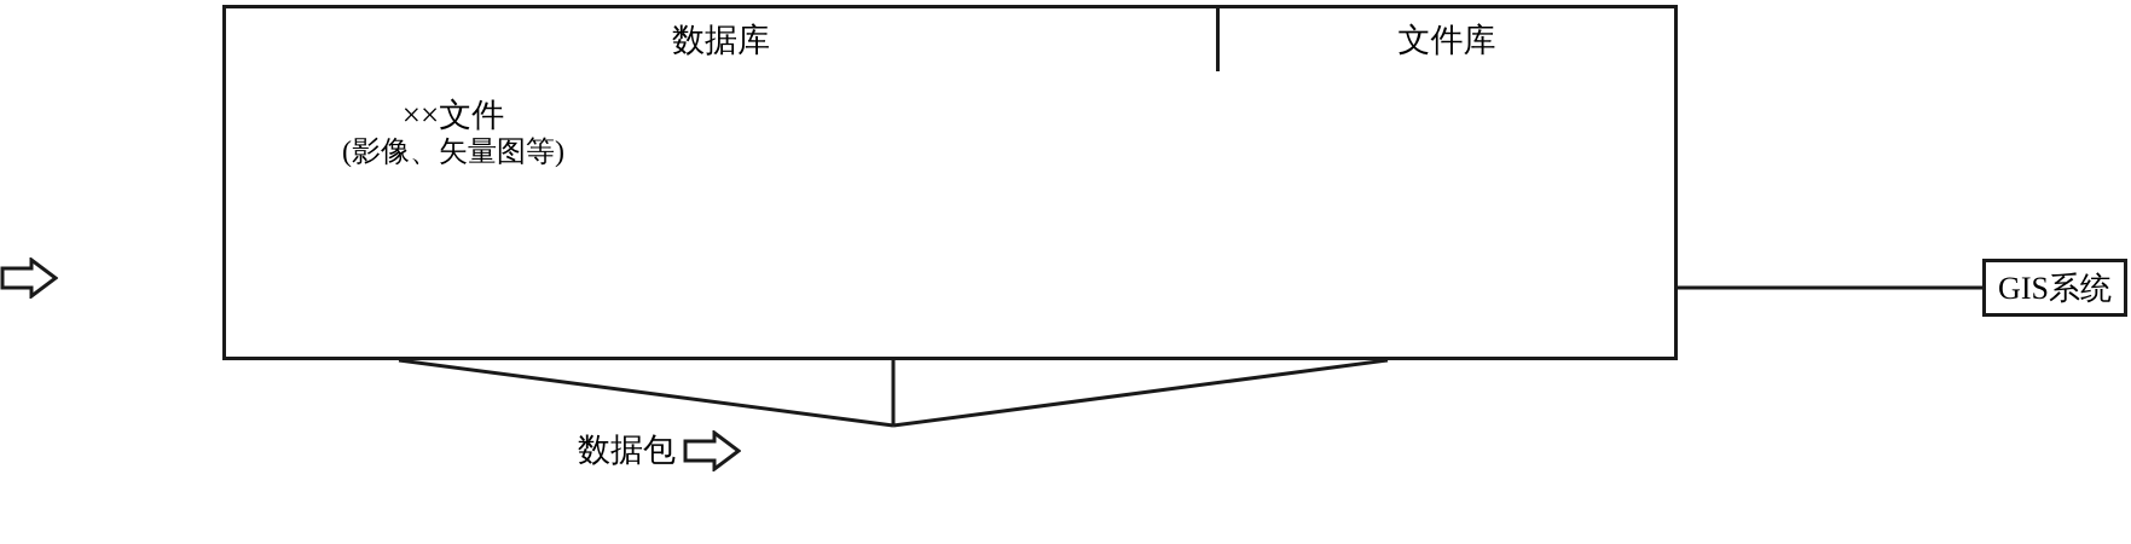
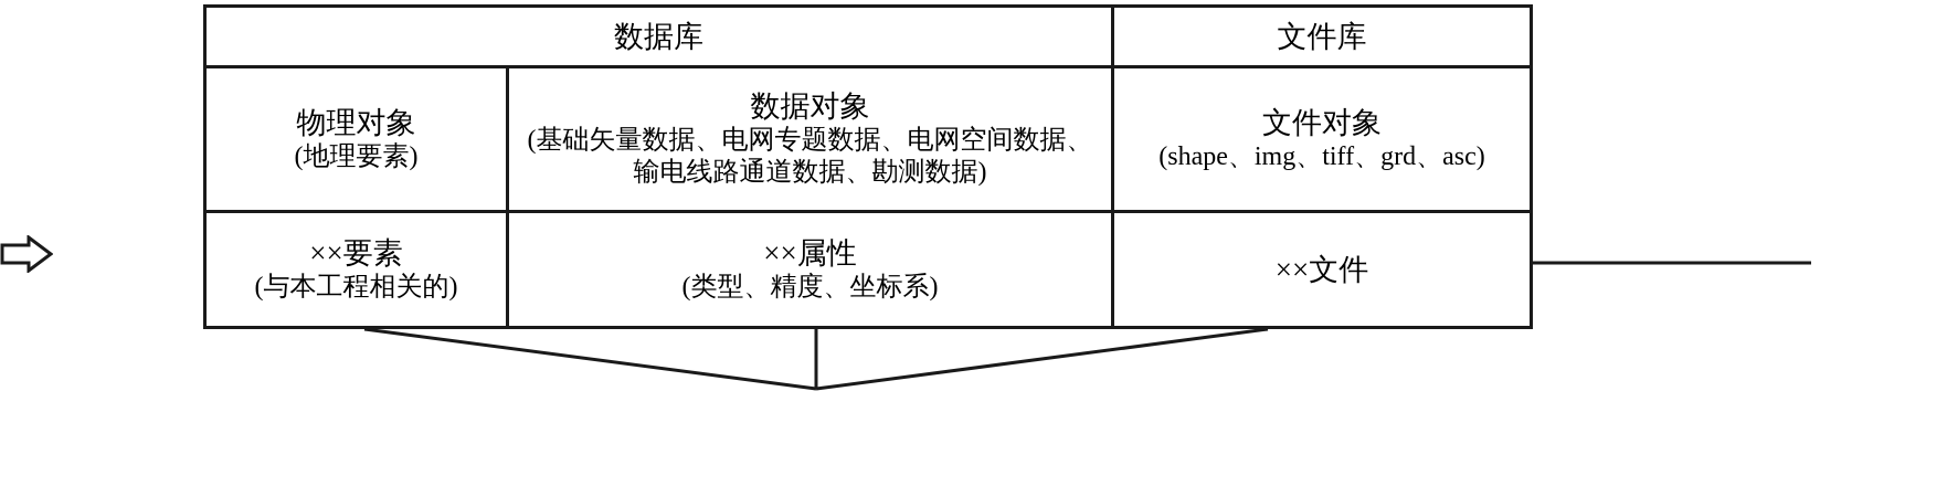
  数据库
  文件库
+ 物理对象
+ (地理要素)
+ 数据对象
+ (基础矢量数据、电网专题数据、电网空间数据、输电线路通道数据、勘测数据)
+ 文件对象
+ (shape、img、tiff、grd、asc)
+ ××要素
+ (与本工程相关的)
+ ××属性
+ (类型、精度、坐标系)
  ××文件
- (影像、矢量图等)
- GIS系统
- 数据包
